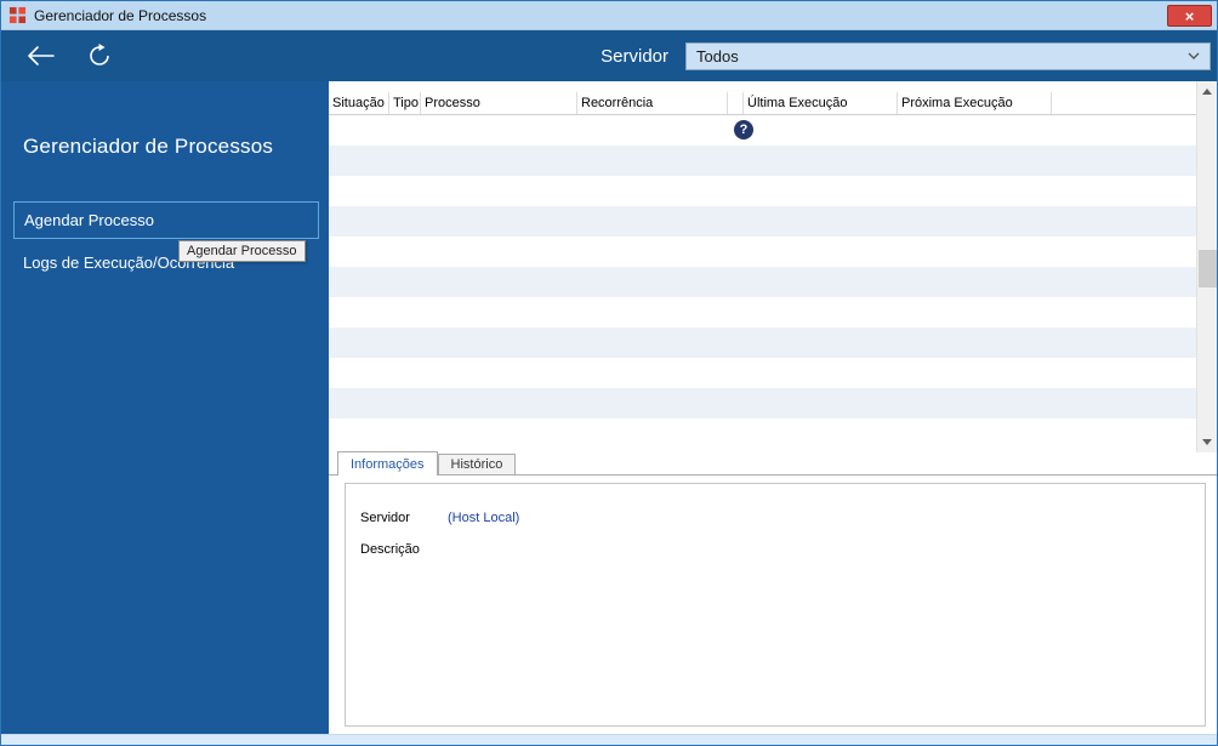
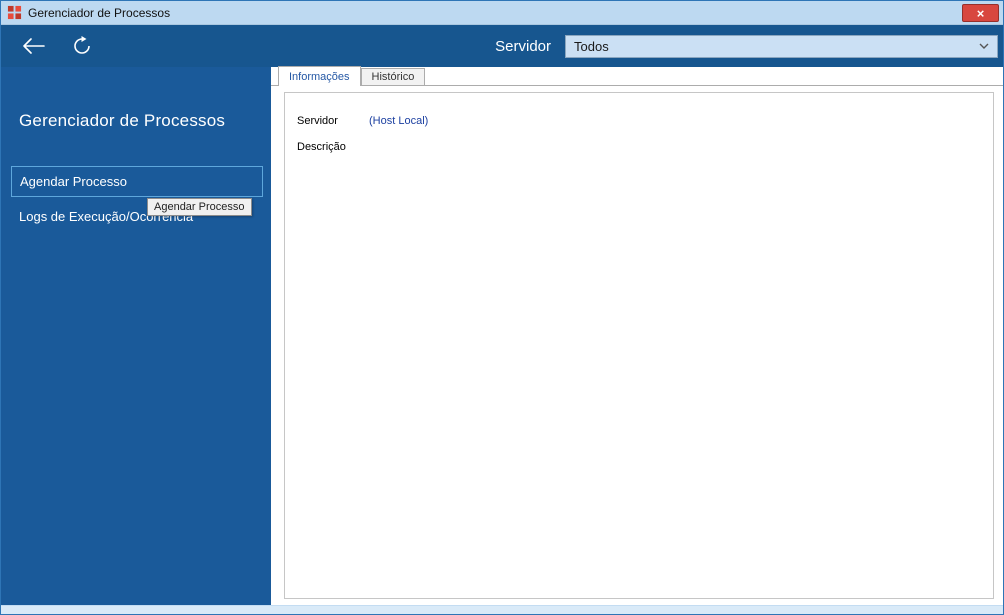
  Gerenciador de Processos
  ×
  Servidor
  Todos
  Gerenciador de Processos
  Agendar Processo
  Logs de Execução/Ocorrência
  Agendar Processo
- Situação
- Tipo
- Processo
- Recorrência
- Última Execução
- Próxima Execução
- ?
  Informações
  Histórico
  Servidor
  (Host Local)
  Descrição
